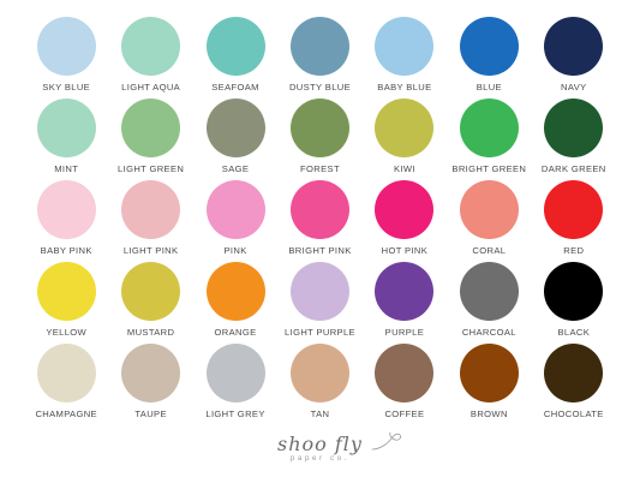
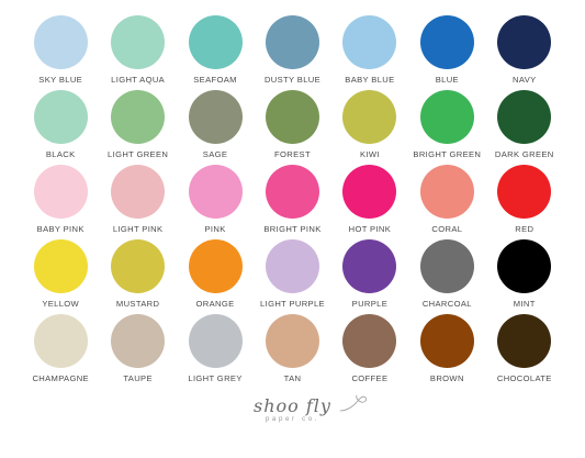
  SKY BLUE
  LIGHT AQUA
  SEAFOAM
  DUSTY BLUE
  BABY BLUE
  BLUE
  NAVY
- MINT
+ BLACK
  LIGHT GREEN
  SAGE
  FOREST
  KIWI
  BRIGHT GREEN
  DARK GREEN
  BABY PINK
  LIGHT PINK
  PINK
  BRIGHT PINK
  HOT PINK
  CORAL
  RED
  YELLOW
  MUSTARD
  ORANGE
  LIGHT PURPLE
  PURPLE
  CHARCOAL
- BLACK
+ MINT
  CHAMPAGNE
  TAUPE
  LIGHT GREY
  TAN
  COFFEE
  BROWN
  CHOCOLATE
  shoo fly
